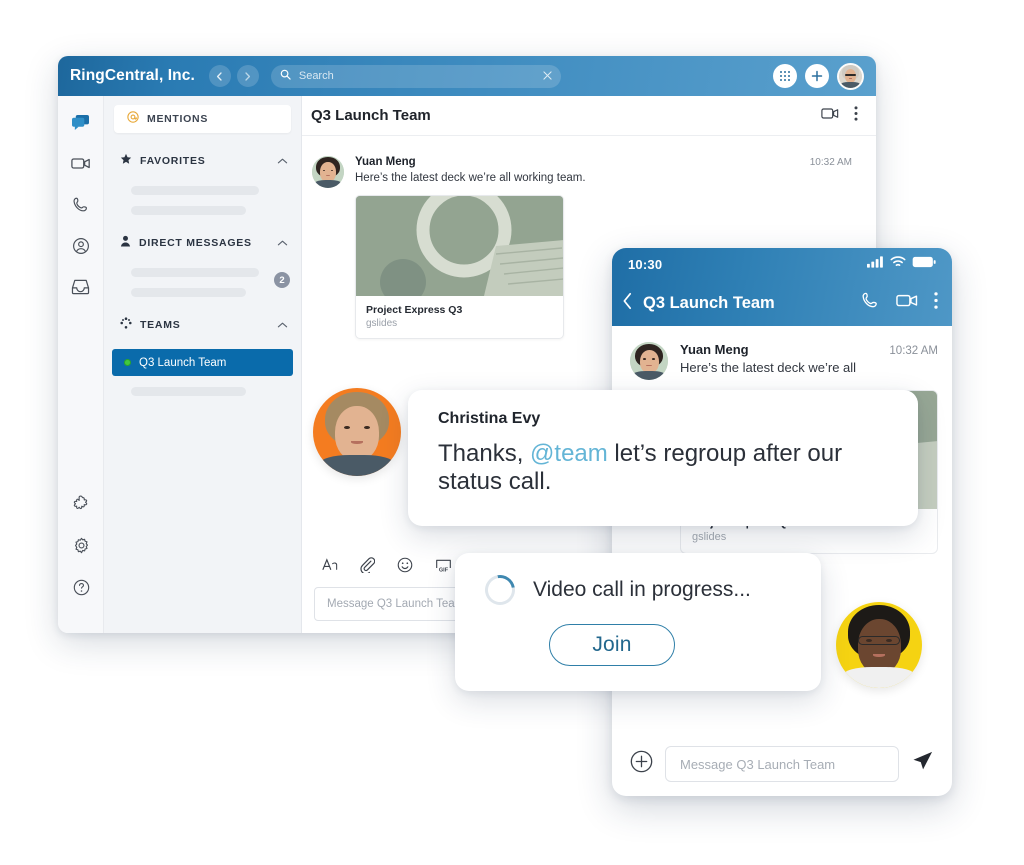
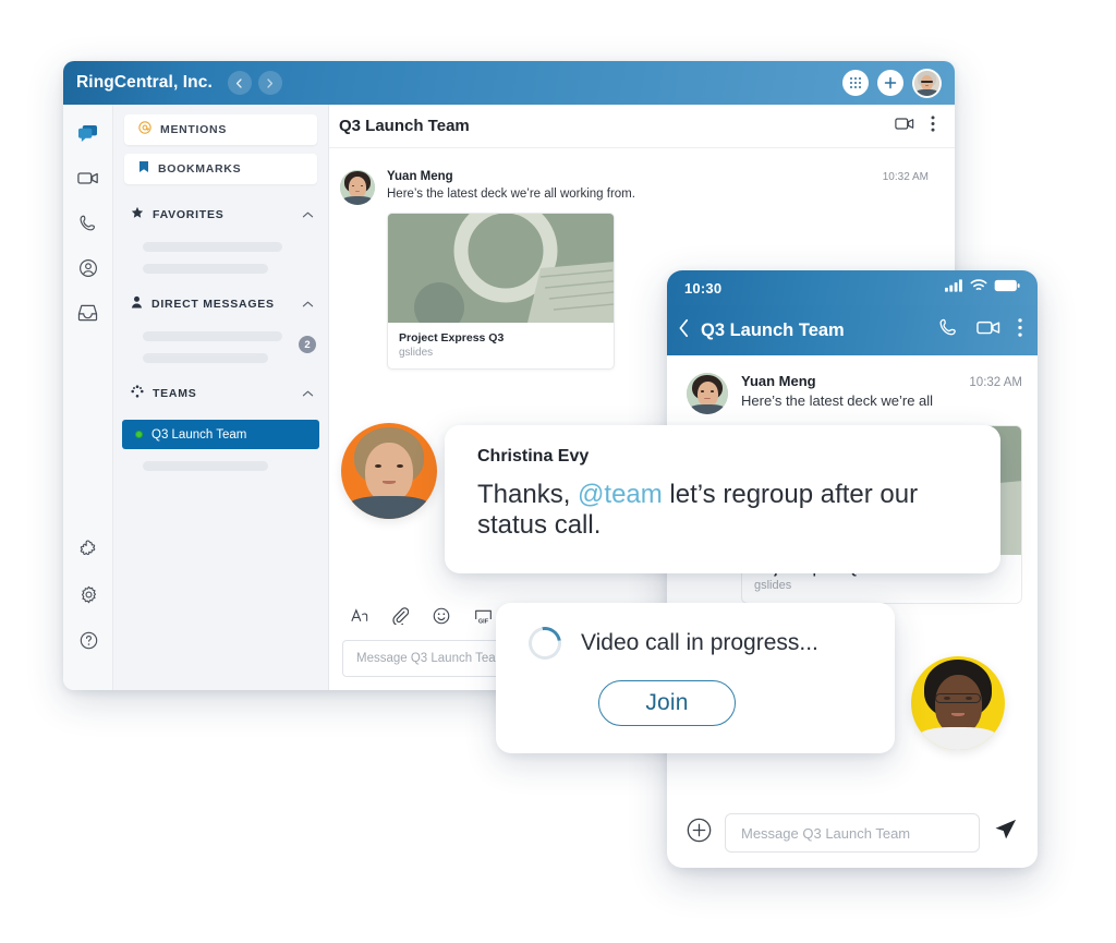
  RingCentral, Inc.
- Search
  MENTIONS
+ BOOKMARKS
  FAVORITES
  DIRECT MESSAGES
  2
  TEAMS
  Q3 Launch Team
  Q3 Launch Team
  Yuan Meng
  10:32 AM
- Here’s the latest deck we’re all working team.
+ Here’s the latest deck we’re all working from.
  Project Express Q3
  gslides
  Message Q3 Launch Tea
  10:30
  Q3 Launch Team
  Yuan Meng
  10:32 AM
  Here’s the latest deck we’re all
  gslides
  Message Q3 Launch Team
  Christina Evy
  Thanks, @team let’s regroup after our status call.
  Video call in progress...
  Join
